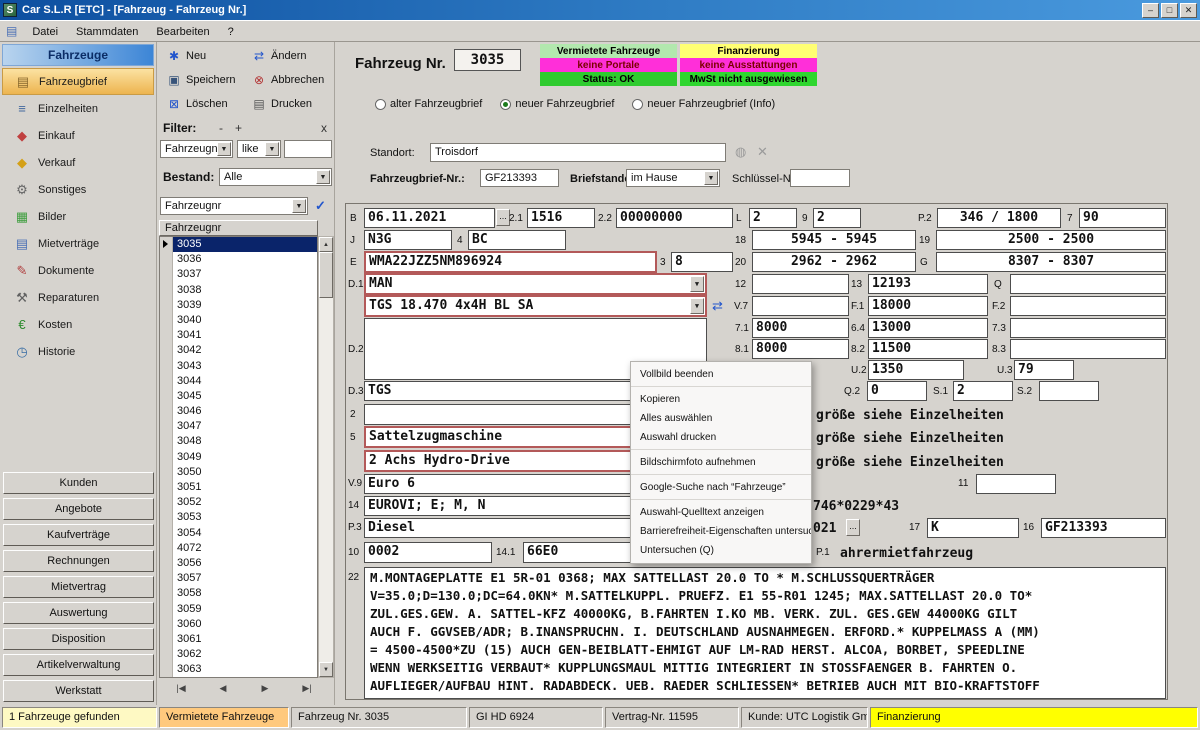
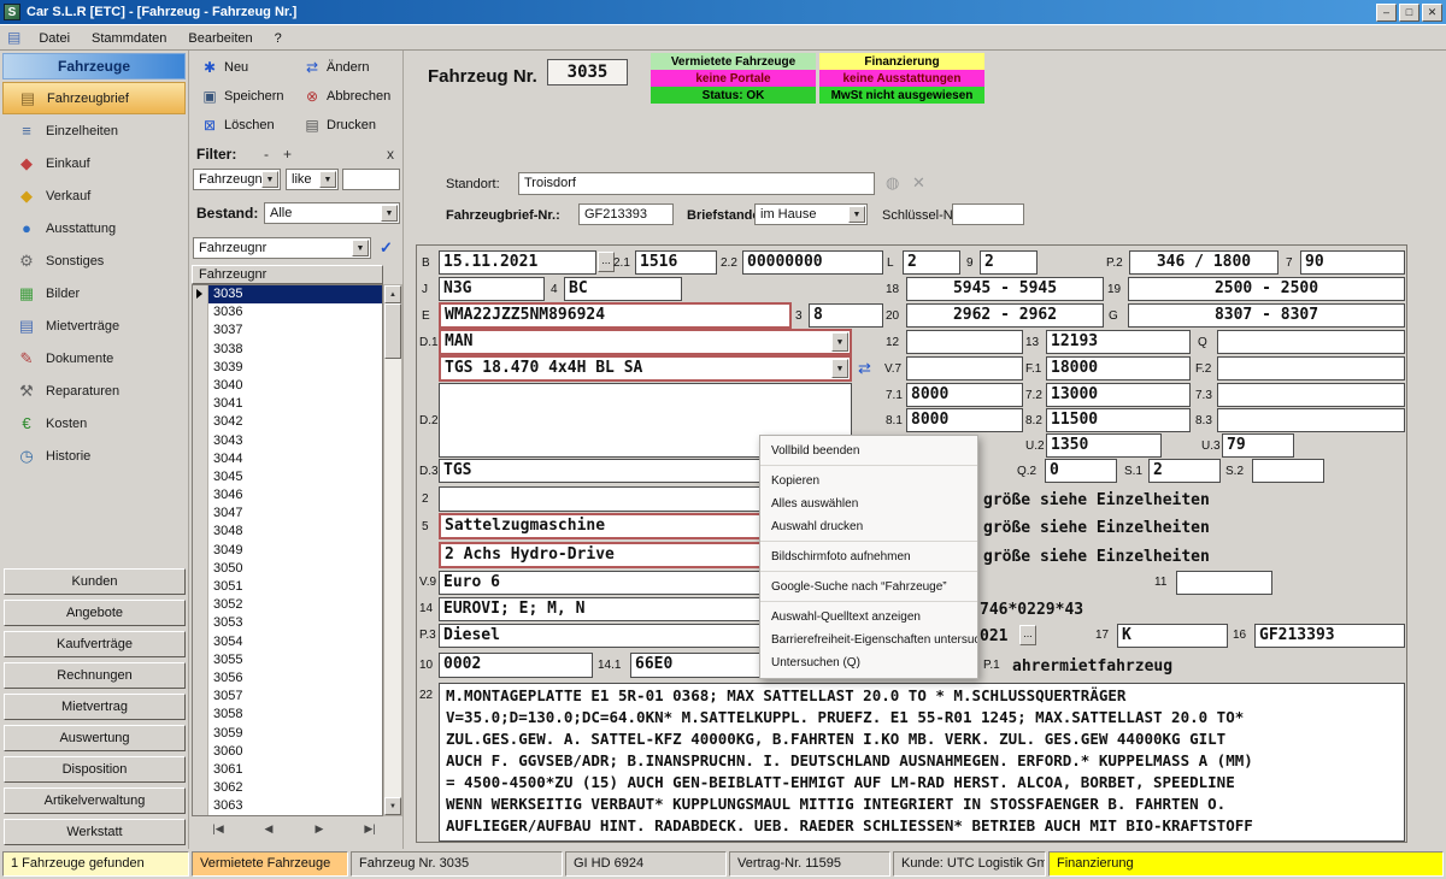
  S
  Car S.L.R [ETC] - [Fahrzeug - Fahrzeug Nr.]
  –
  □
  ✕
  ▤
  Datei Stammdaten Bearbeiten ?
  Fahrzeuge
  ▤
  Fahrzeugbrief
  ≡
  Einzelheiten
  ◆
  Einkauf
  ◆
  Verkauf
+ ●
+ Ausstattung
  ⚙
  Sonstiges
  ▦
  Bilder
  ▤
  Mietverträge
  ✎
  Dokumente
  ⚒
  Reparaturen
  €
  Kosten
  ◷
  Historie
  Kunden
  Angebote
  Kaufverträge
  Rechnungen
  Mietvertrag
  Auswertung
  Disposition
  Artikelverwaltung
  Werkstatt
  ✱
  Neu
  ⇄
  Ändern
  ▣
  Speichern
  ⊗
  Abbrechen
  ⊠
  Löschen
  ▤
  Drucken
  Filter:
  -
  +
  x
  Fahrzeugn
  like
  Bestand:
  Alle
  Fahrzeugnr
  ✓
  Fahrzeugnr
  3035
  3036
  3037
  3038
  3039
  3040
  3041
  3042
  3043
  3044
  3045
  3046
  3047
  3048
  3049
  3050
  3051
  3052
  3053
  3054
- 4072
+ 3055
  3056
  3057
  3058
  3059
  3060
  3061
  3062
  3063
  |◀
  ◀
  ▶
  ▶|
  Fahrzeug Nr.
  3035
  Vermietete Fahrzeuge
  Finanzierung
  keine Portale
  keine Ausstattungen
  Status: OK
  MwSt nicht ausgewiesen
- alter Fahrzeugbrief
- neuer Fahrzeugbrief
- neuer Fahrzeugbrief (Info)
  Standort:
  Troisdorf
  ◍
  ✕
  Fahrzeugbrief-Nr.:
  GF213393
  Briefstand
  im Hause
  Schlüssel-N
  B
- 06.11.2021
+ 15.11.2021
  ...
  2.1
  1516
  2.2
  00000000
  L
  2
  9
  2
  P.2
  346 / 1800
  7
  90
  J
  N3G
  4
  BC
  18
  5945 - 5945
  19
  2500 - 2500
  E
  WMA22JZZ5NM896924
  3
  8
  20
  2962 - 2962
  G
  8307 - 8307
  D.1
  MAN
  ▼
  12
  13
  12193
  Q
  TGS 18.470 4x4H BL SA
  ▼
  ⇄
  V.7
  F.1
  18000
  F.2
  D.2
  7.1
  8000
- 6.4
+ 7.2
  13000
  7.3
  8.1
  8000
  8.2
  11500
  8.3
  U.2
  1350
  U.3
  79
  D.3
  TGS
  Q.2
  0
  S.1
  2
  S.2
  2
  größe siehe Einzelheiten
  5
  Sattelzugmaschine
  größe siehe Einzelheiten
  2 Achs Hydro-Drive
  größe siehe Einzelheiten
  V.9
  Euro 6
  11
  14
  EUROVI; E; M, N
  746*0229*43
  P.3
  Diesel
  021
  ...
  17
  K
  16
  GF213393
  10
  0002
  14.1
  66E0
  P.1
  ahrermietfahrzeug
  22
  M.MONTAGEPLATTE E1 5R-01 0368; MAX SATTELLAST 20.0 TO * M.SCHLUSSQUERTRÄGER
  V=35.0;D=130.0;DC=64.0KN* M.SATTELKUPPL. PRUEFZ. E1 55-R01 1245; MAX.SATTELLAST 20.0 TO*
  ZUL.GES.GEW. A. SATTEL-KFZ 40000KG, B.FAHRTEN I.KO MB. VERK. ZUL. GES.GEW 44000KG GILT
  AUCH F. GGVSEB/ADR; B.INANSPRUCHN. I. DEUTSCHLAND AUSNAHMEGEN. ERFORD.* KUPPELMASS A (MM)
  = 4500-4500*ZU (15) AUCH GEN-BEIBLATT-EHMIGT AUF LM-RAD HERST. ALCOA, BORBET, SPEEDLINE
  WENN WERKSEITIG VERBAUT* KUPPLUNGSMAUL MITTIG INTEGRIERT IN STOSSFAENGER B. FAHRTEN O.
  AUFLIEGER/AUFBAU HINT. RADABDECK. UEB. RAEDER SCHLIESSEN* BETRIEB AUCH MIT BIO-KRAFTSTOFF
  Vollbild beenden
  Kopieren
  Alles auswählen
  Auswahl drucken
  Bildschirmfoto aufnehmen
  Google-Suche nach “Fahrzeuge”
  Auswahl-Quelltext anzeigen
  Barrierefreiheit-Eigenschaften untersuc
  Untersuchen (Q)
  1 Fahrzeuge gefunden
  Vermietete Fahrzeuge
  Fahrzeug Nr. 3035
  GI HD 6924
  Vertrag-Nr. 11595
  Kunde: UTC Logistik Gm
  Finanzierung
